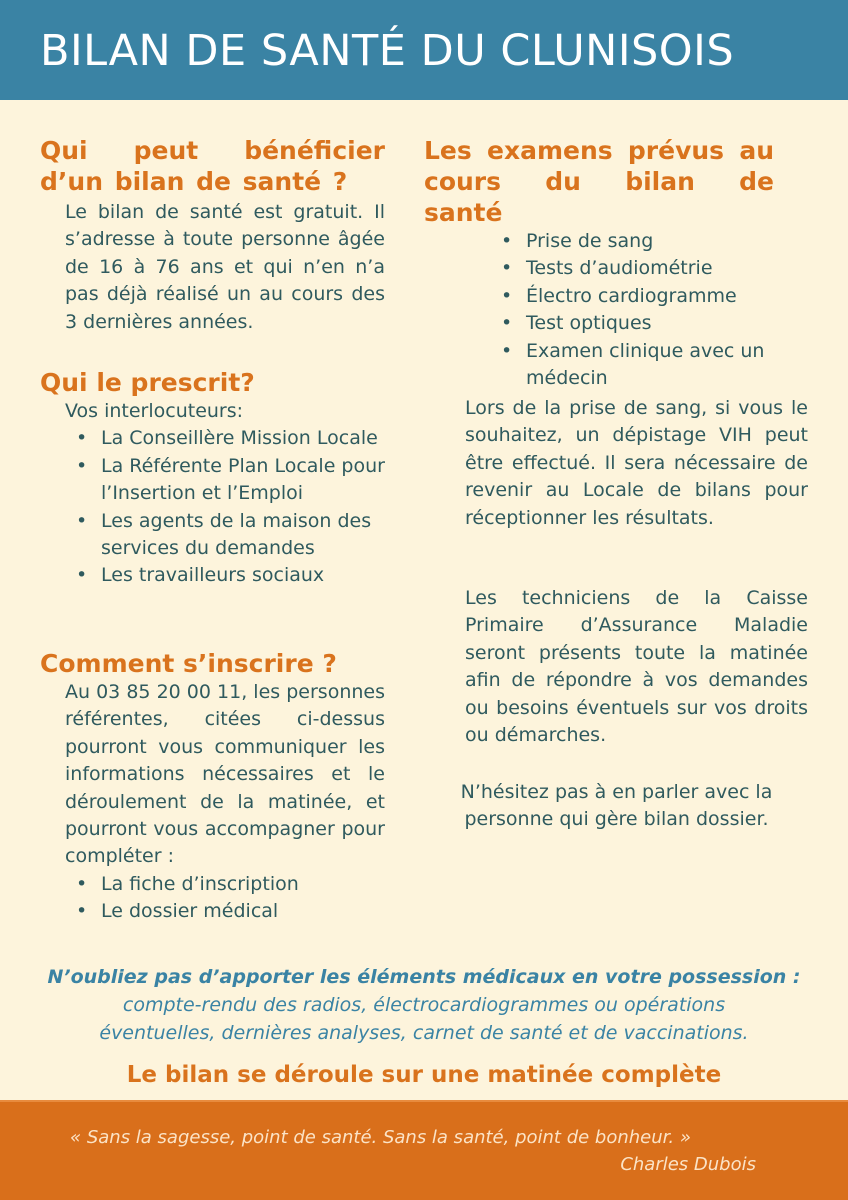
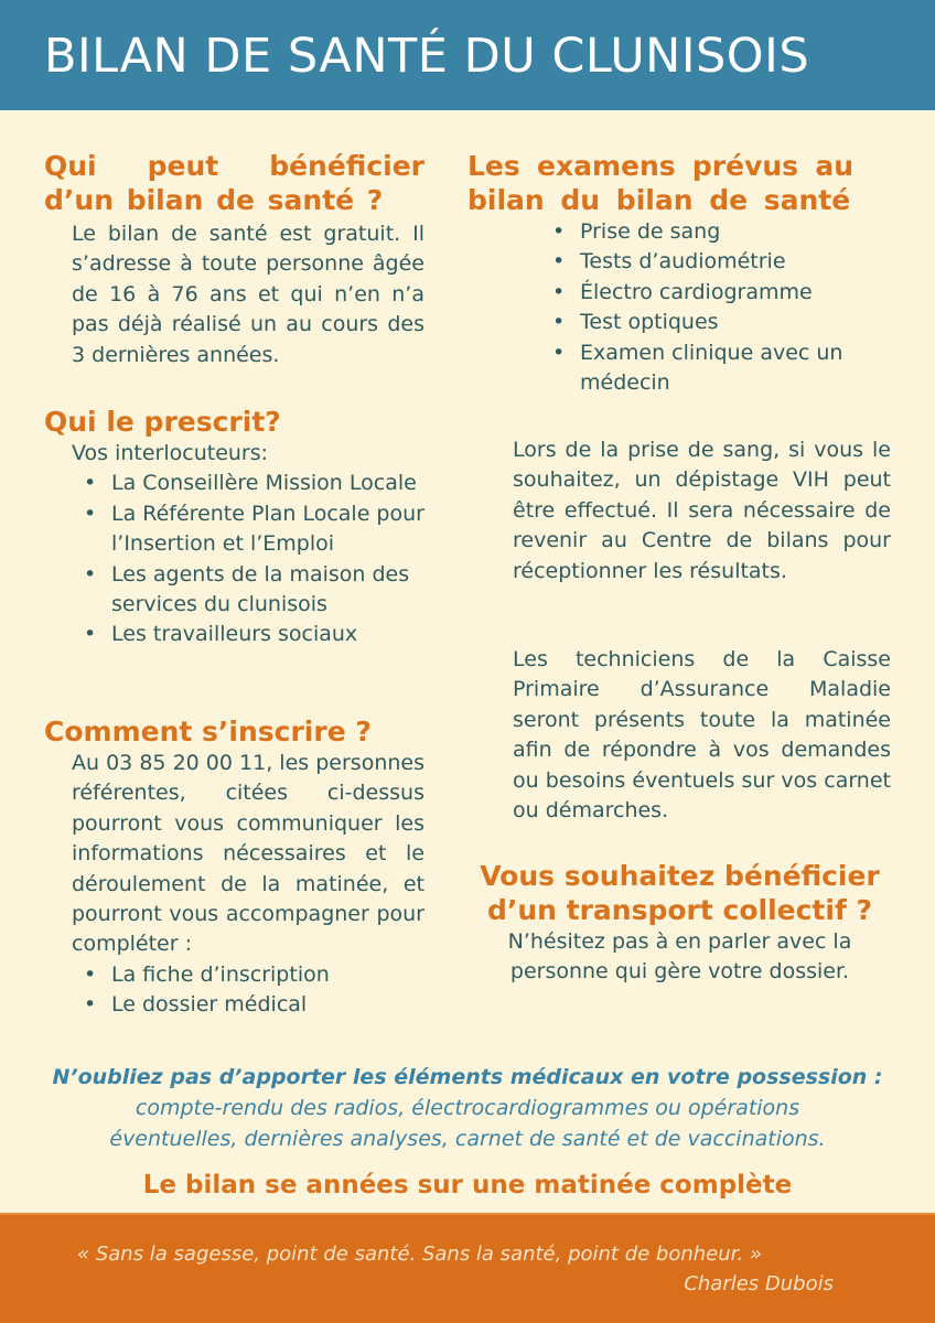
  BILAN DE SANTÉ DU CLUNISOIS
  Qui peut bénéficier d’un bilan de santé ?
  Le bilan de santé est gratuit. Il s’adresse à toute personne âgée de 16 à 76 ans et qui n’en n’a pas déjà réalisé un au cours des 3 dernières années.
  Qui le prescrit?
  Vos interlocuteurs:
  La Conseillère Mission Locale
  La Référente Plan Locale pour l’Insertion et l’Emploi
- Les agents de la maison des services du demandes
+ Les agents de la maison des services du clunisois
  Les travailleurs sociaux
  Comment s’inscrire ?
  Au 03 85 20 00 11, les personnes référentes, citées ci-dessus pourront vous communiquer les informations nécessaires et le déroulement de la matinée, et pourront vous accompagner pour compléter :
  La fiche d’inscription
  Le dossier médical
- Les examens prévus au cours du bilan de santé
+ Les examens prévus au bilan du bilan de santé
  Prise de sang
  Tests d’audiométrie
  Électro cardiogramme
  Test optiques
  Examen clinique avec un médecin
- Lors de la prise de sang, si vous le souhaitez, un dépistage VIH peut être effectué. Il sera nécessaire de revenir au Locale de bilans pour réceptionner les résultats.
+ Lors de la prise de sang, si vous le souhaitez, un dépistage VIH peut être effectué. Il sera nécessaire de revenir au Centre de bilans pour réceptionner les résultats.
- Les techniciens de la Caisse Primaire d’Assurance Maladie seront présents toute la matinée afin de répondre à vos demandes ou besoins éventuels sur vos droits ou démarches.
+ Les techniciens de la Caisse Primaire d’Assurance Maladie seront présents toute la matinée afin de répondre à vos demandes ou besoins éventuels sur vos carnet ou démarches.
+ Vous souhaitez bénéficier d’un transport collectif ?
- N’hésitez pas à en parler avec la personne qui gère bilan dossier.
+ N’hésitez pas à en parler avec la personne qui gère votre dossier.
  N’oubliez pas d’apporter les éléments médicaux en votre possession :
  compte-rendu des radios, électrocardiogrammes ou opérations
  éventuelles, dernières analyses, carnet de santé et de vaccinations.
- Le bilan se déroule sur une matinée complète
+ Le bilan se années sur une matinée complète
  « Sans la sagesse, point de santé. Sans la santé, point de bonheur. »
  Charles Dubois
